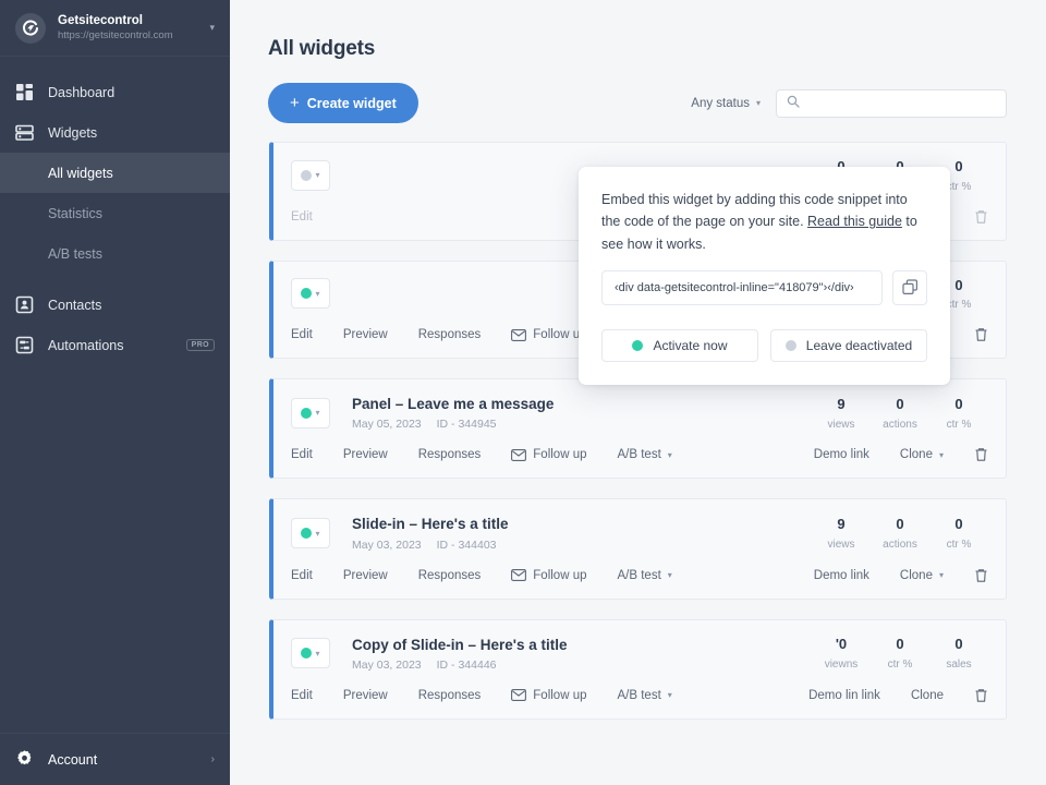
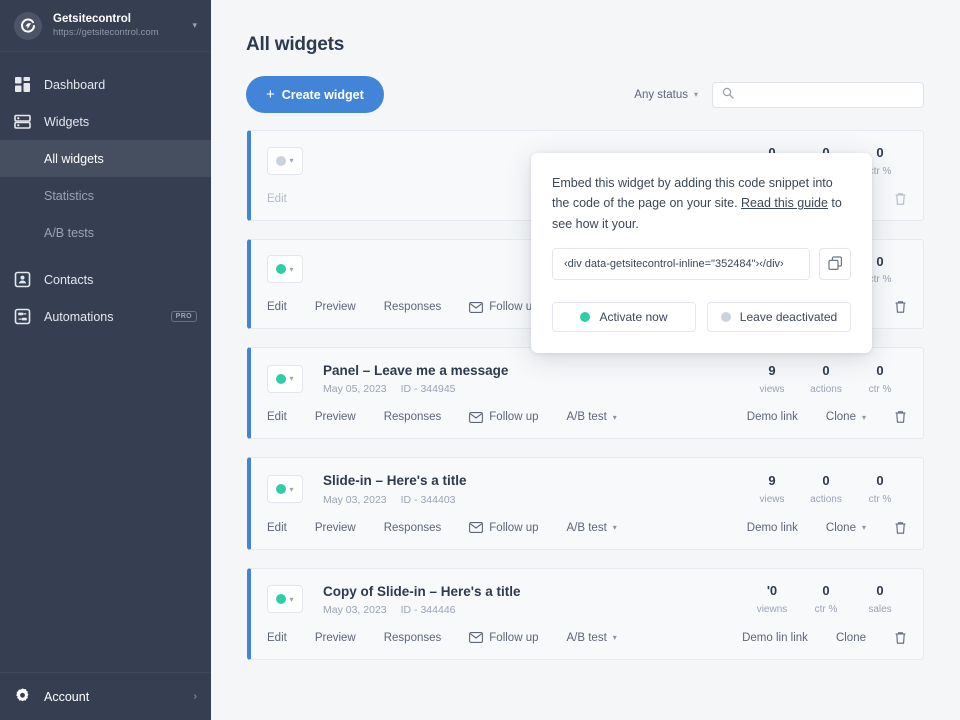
  Getsitecontrol
  https://getsitecontrol.com
  ▾
  Dashboard
  Widgets
  All widgets
  Statistics
  A/B tests
  Contacts
  Automations
  Account
  ›
  All widgets
  +
  Create widget
  Any status
  ▾
  ▾
  0
  tr %
  Edit
  ▾
  0
  tr %
  Edit
  Preview
  Responses
  Follow u
  ▾
  Panel – Leave me a message
  May 05, 2023
  ID - 344945
  9
  views
  0
  actions
  0
  ctr %
  Edit
  Preview
  Responses
  Follow up
  A/B test
  ▾
  Demo link
  Clone
  ▾
  ▾
  Slide-in – Here's a title
  May 03, 2023
  ID - 344403
  9
  views
  0
  actions
  0
  ctr %
  Edit
  Preview
  Responses
  Follow up
  A/B test
  ▾
  Demo link
  Clone
  ▾
  ▾
  Copy of Slide-in – Here's a title
  May 03, 2023
  ID - 344446
  '0
  viewns
  0
  ctr %
  0
  sales
  Edit
  Preview
  Responses
  Follow up
  A/B test
  ▾
  Demo lin link
  Clone
- Embed this widget by adding this code snippet into the code of the page on your site. Read this guide to see how it works.
+ Embed this widget by adding this code snippet into the code of the page on your site. Read this guide to see how it your.
- ‹div data-getsitecontrol-inline="418079"›‹/div›
+ ‹div data-getsitecontrol-inline="352484"›‹/div›
  Activate now
  Leave deactivated
